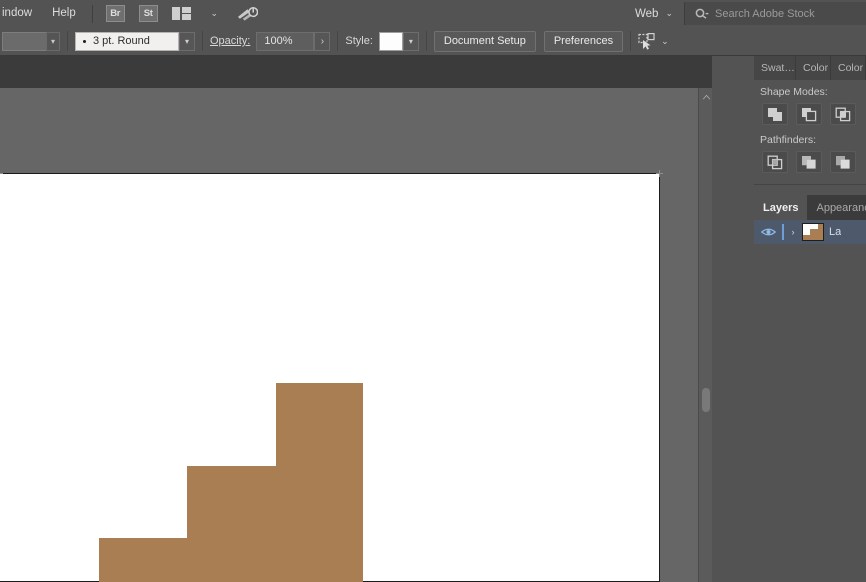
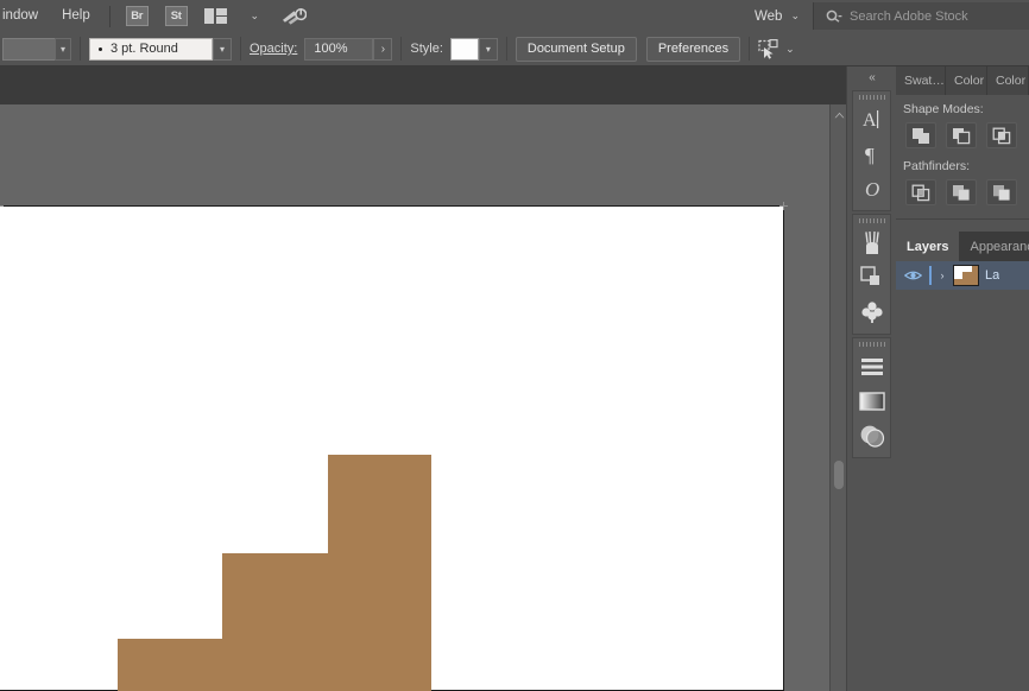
  indow
  Help
  Br
  St
  ⌄
  Web
  ⌄
  Search Adobe Stock
  ▾
  3 pt. Round
  ▾
  Opacity:
  100%
  ›
  Style:
  ▾
  Document Setup
  Preferences
  ⌄
+ «
+ A
+ ¶
+ O
  Swat…
  Color
  Color
  Shape Modes:
  Pathfinders:
  Layers
  Appearan
  ›
  La
